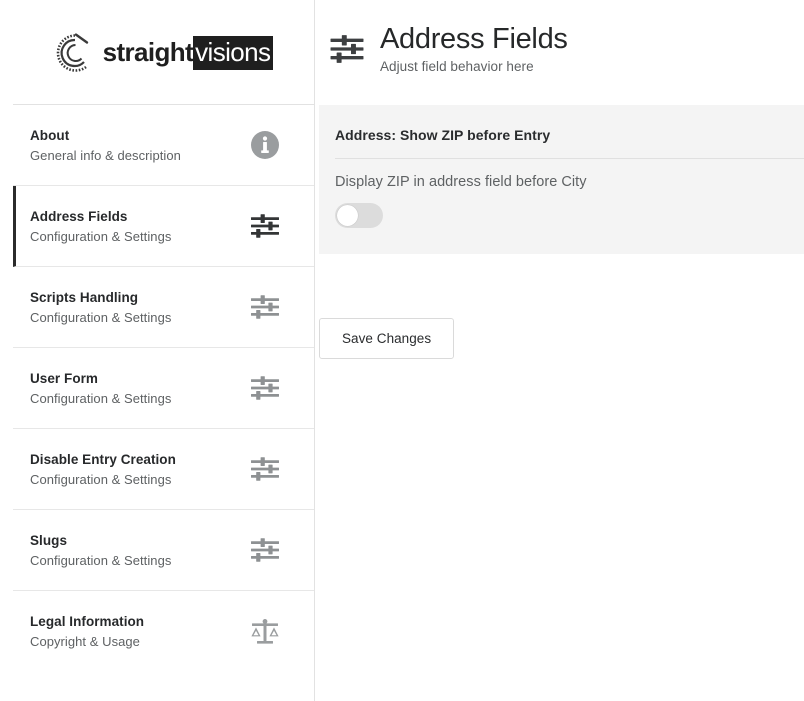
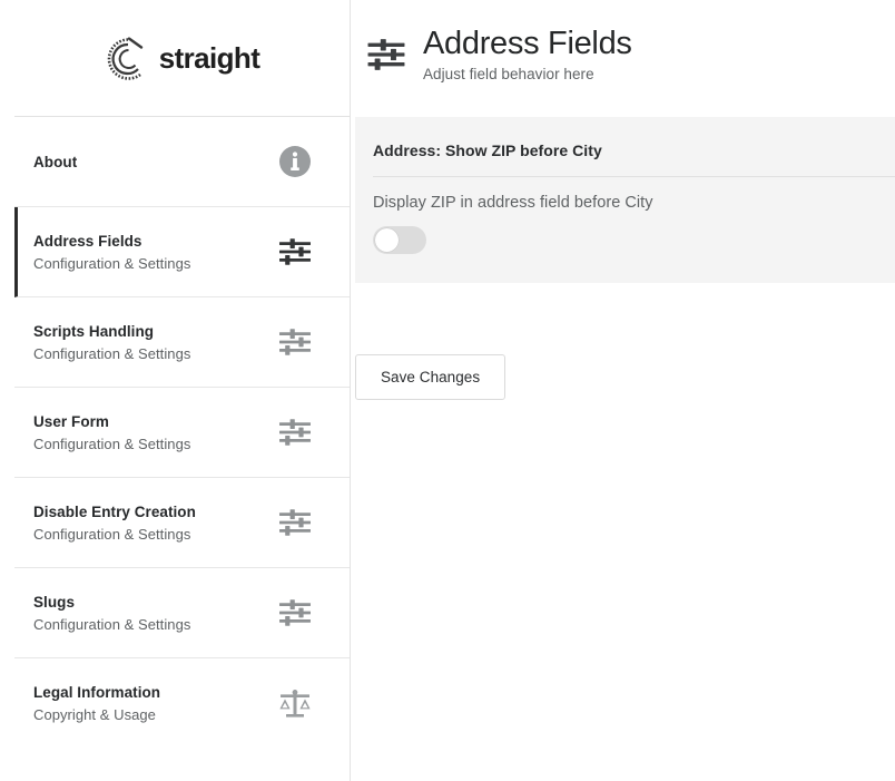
  straight
- visions
  About
- General info & description
  Address Fields
  Configuration & Settings
  Scripts Handling
  Configuration & Settings
  User Form
  Configuration & Settings
  Disable Entry Creation
  Configuration & Settings
  Slugs
  Configuration & Settings
  Legal Information
  Copyright & Usage
  Address Fields
  Adjust field behavior here
- Address: Show ZIP before Entry
+ Address: Show ZIP before City
  Display ZIP in address field before City
  Save Changes
